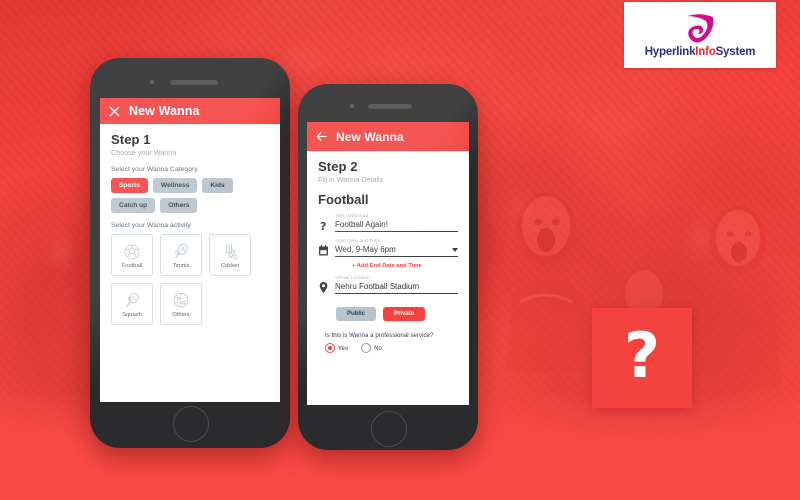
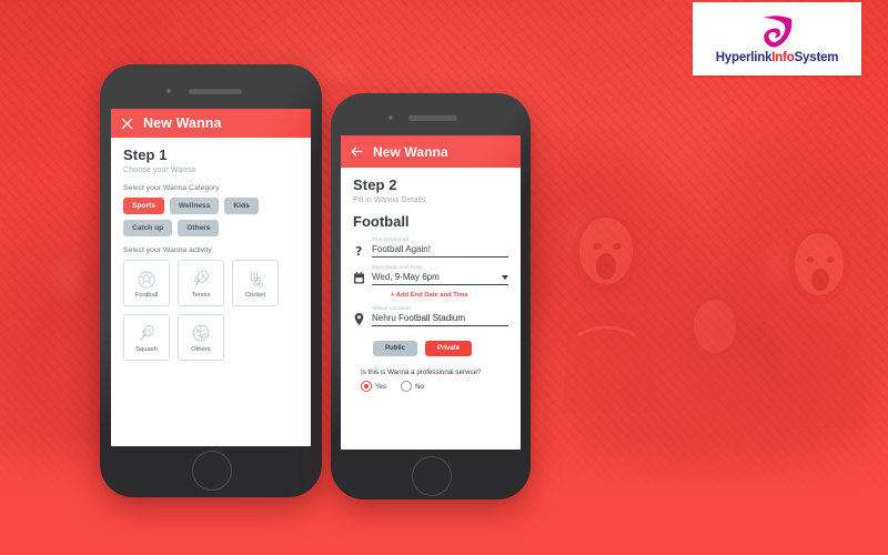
  HyperlinkInfoSystem
- ?
